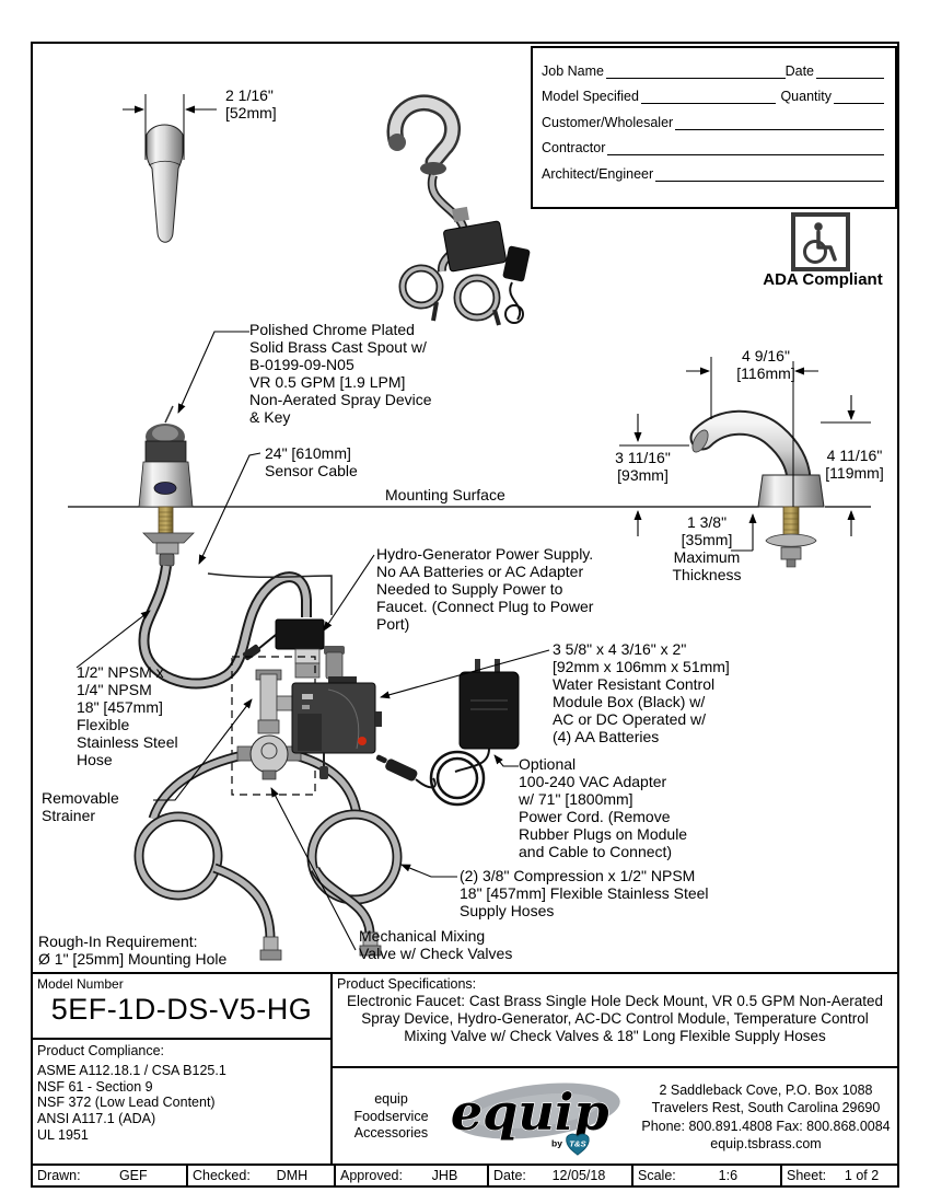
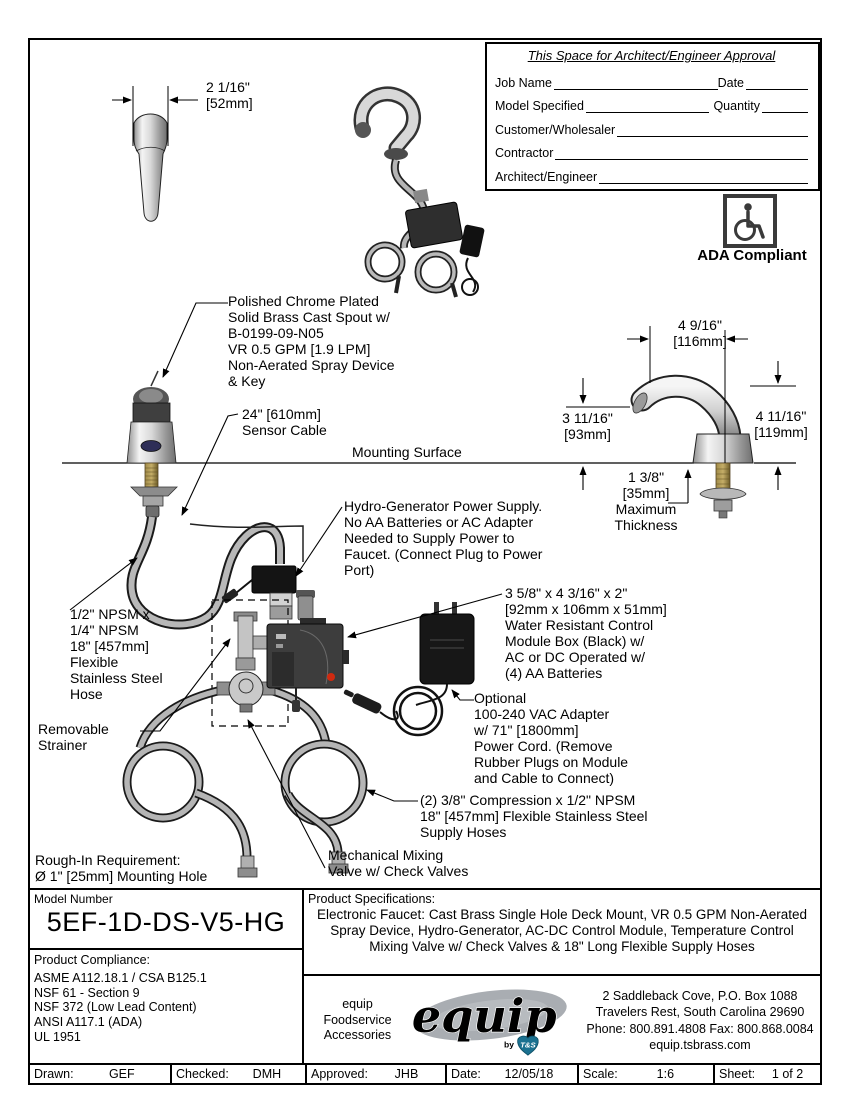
  2 1/16"
  [52mm]
  Polished Chrome Plated
  Solid Brass Cast Spout w/
  B-0199-09-N05
  VR 0.5 GPM [1.9 LPM]
  Non-Aerated Spray Device
  & Key
  24" [610mm]
  Sensor Cable
  Mounting Surface
  Hydro-Generator Power Supply.
  No AA Batteries or AC Adapter
  Needed to Supply Power to
  Faucet. (Connect Plug to Power
  Port)
  3 5/8" x 4 3/16" x 2"
  [92mm x 106mm x 51mm]
  Water Resistant Control
  Module Box (Black) w/
  AC or DC Operated w/
  (4) AA Batteries
  Optional
  100-240 VAC Adapter
  w/ 71" [1800mm]
  Power Cord. (Remove
  Rubber Plugs on Module
  and Cable to Connect)
  1/2" NPSM x
  1/4" NPSM
  18" [457mm]
  Flexible
  Stainless Steel
  Hose
  Removable
  Strainer
  (2) 3/8" Compression x 1/2" NPSM
  18" [457mm] Flexible Stainless Steel
  Supply Hoses
  Mechanical Mixing
  Valve w/ Check Valves
  Rough-In Requirement:
  Ø 1" [25mm] Mounting Hole
  4 9/16"
  [116mm]
  3 11/16"
  [93mm]
  4 11/16"
  [119mm]
  1 3/8"
  [35mm]
  Maximum
  Thickness
+ This Space for Architect/Engineer Approval
  Job Name
  Date
  Model Specified
  Quantity
  Customer/Wholesaler
  Contractor
  Architect/Engineer
  ADA Compliant
  Model Number
  5EF-1D-DS-V5-HG
  Product Compliance:
  ASME A112.18.1 / CSA B125.1
  NSF 61 - Section 9
  NSF 372 (Low Lead Content)
  ANSI A117.1 (ADA)
  UL 1951
  Product Specifications:
  Electronic Faucet: Cast Brass Single Hole Deck Mount, VR 0.5 GPM Non-Aerated Spray Device, Hydro-Generator, AC-DC Control Module, Temperature Control Mixing Valve w/ Check Valves & 18" Long Flexible Supply Hoses
  equip
  Foodservice
  Accessories
  equip
  by
  T&S
  2 Saddleback Cove, P.O. Box 1088
  Travelers Rest, South Carolina 29690
  Phone: 800.891.4808 Fax: 800.868.0084
  equip.tsbrass.com
  Drawn:
  GEF
  Checked:
  DMH
  Approved:
  JHB
  Date:
  12/05/18
  Scale:
  1:6
  Sheet:
  1 of 2
